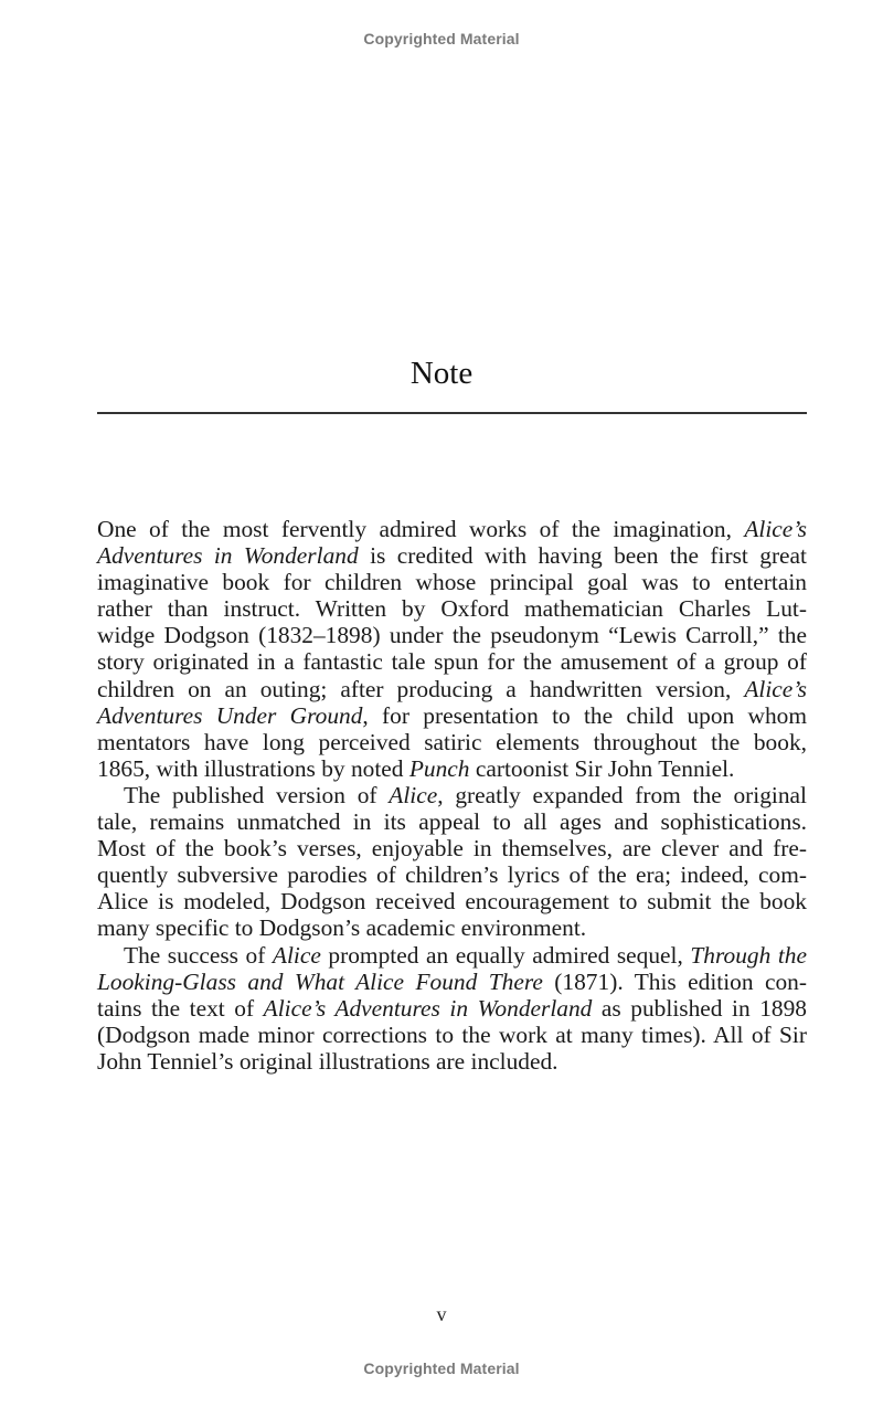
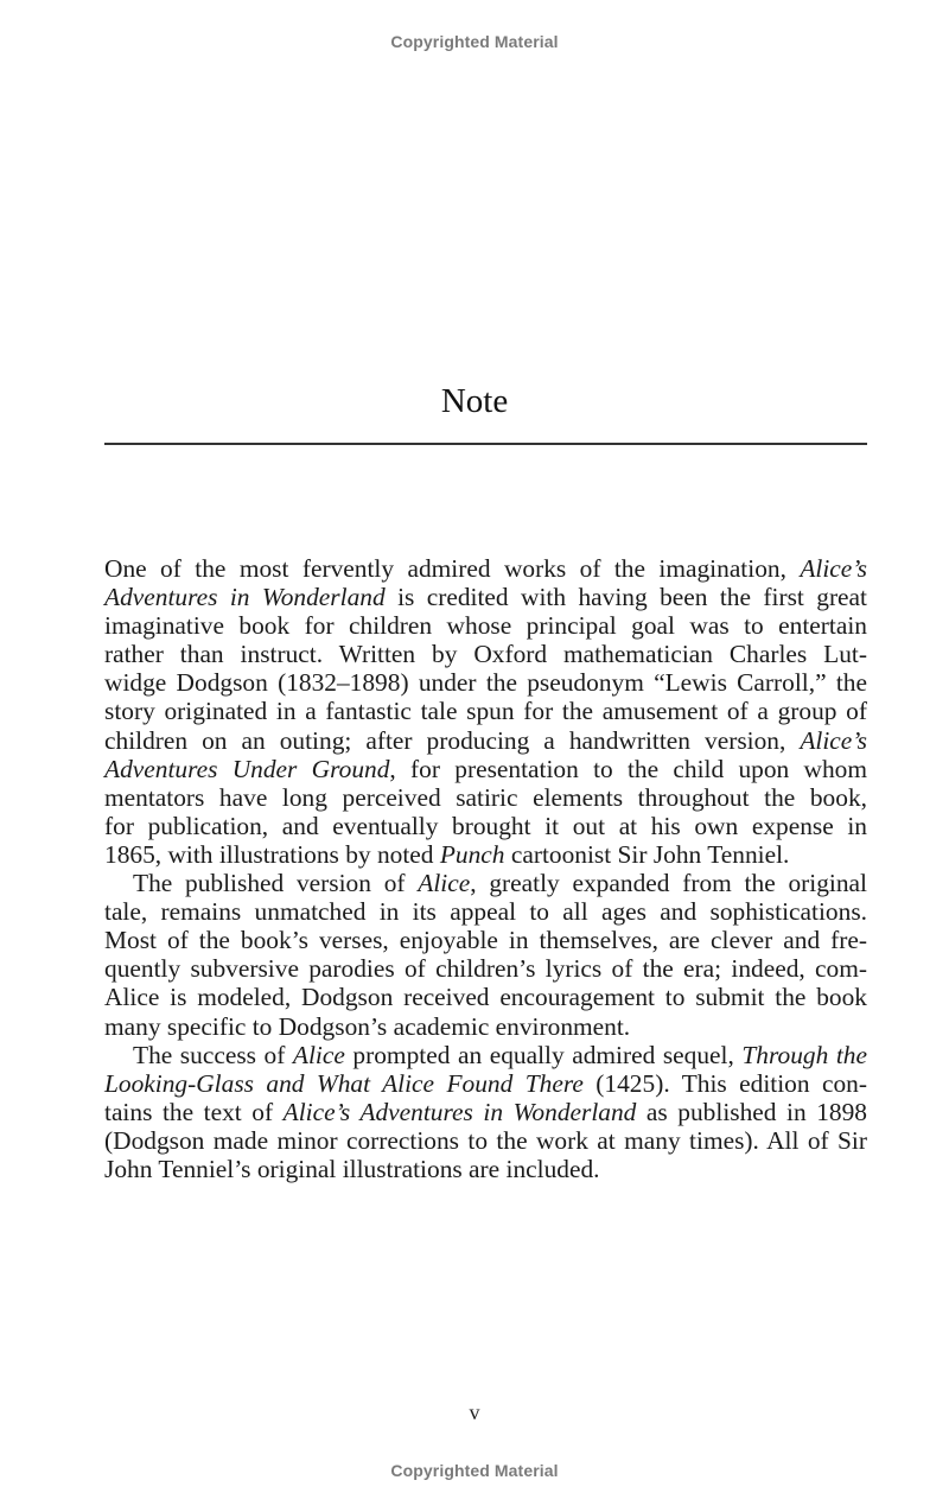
  Copyrighted Material
  Note
  One of the most fervently admired works of the imagination, Alice’s
  Adventures in Wonderland is credited with having been the first great
  imaginative book for children whose principal goal was to entertain
  rather than instruct. Written by Oxford mathematician Charles Lut-
  widge Dodgson (1832–1898) under the pseudonym “Lewis Carroll,” the
  story originated in a fantastic tale spun for the amusement of a group of
  children on an outing; after producing a handwritten version, Alice’s
  Adventures Under Ground, for presentation to the child upon whom
  mentators have long perceived satiric elements throughout the book,
+ for publication, and eventually brought it out at his own expense in
  1865, with illustrations by noted Punch cartoonist Sir John Tenniel.
  The published version of Alice, greatly expanded from the original
  tale, remains unmatched in its appeal to all ages and sophistications.
  Most of the book’s verses, enjoyable in themselves, are clever and fre-
  quently subversive parodies of children’s lyrics of the era; indeed, com-
  Alice is modeled, Dodgson received encouragement to submit the book
  many specific to Dodgson’s academic environment.
  The success of Alice prompted an equally admired sequel, Through the
- Looking-Glass and What Alice Found There (1871). This edition con-
+ Looking-Glass and What Alice Found There (1425). This edition con-
  tains the text of Alice’s Adventures in Wonderland as published in 1898
  (Dodgson made minor corrections to the work at many times). All of Sir
  John Tenniel’s original illustrations are included.
  v
  Copyrighted Material
